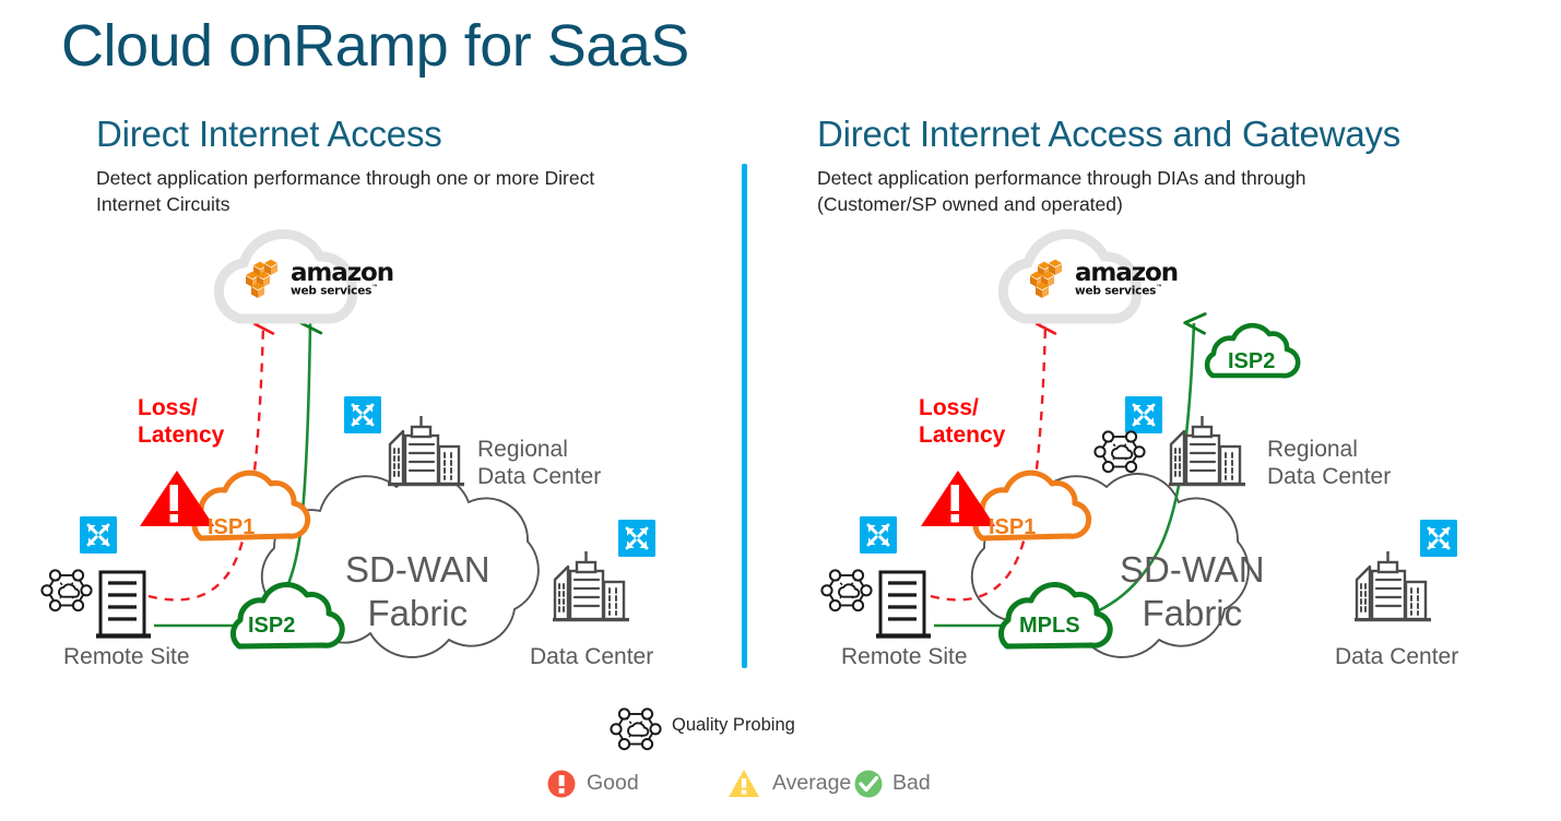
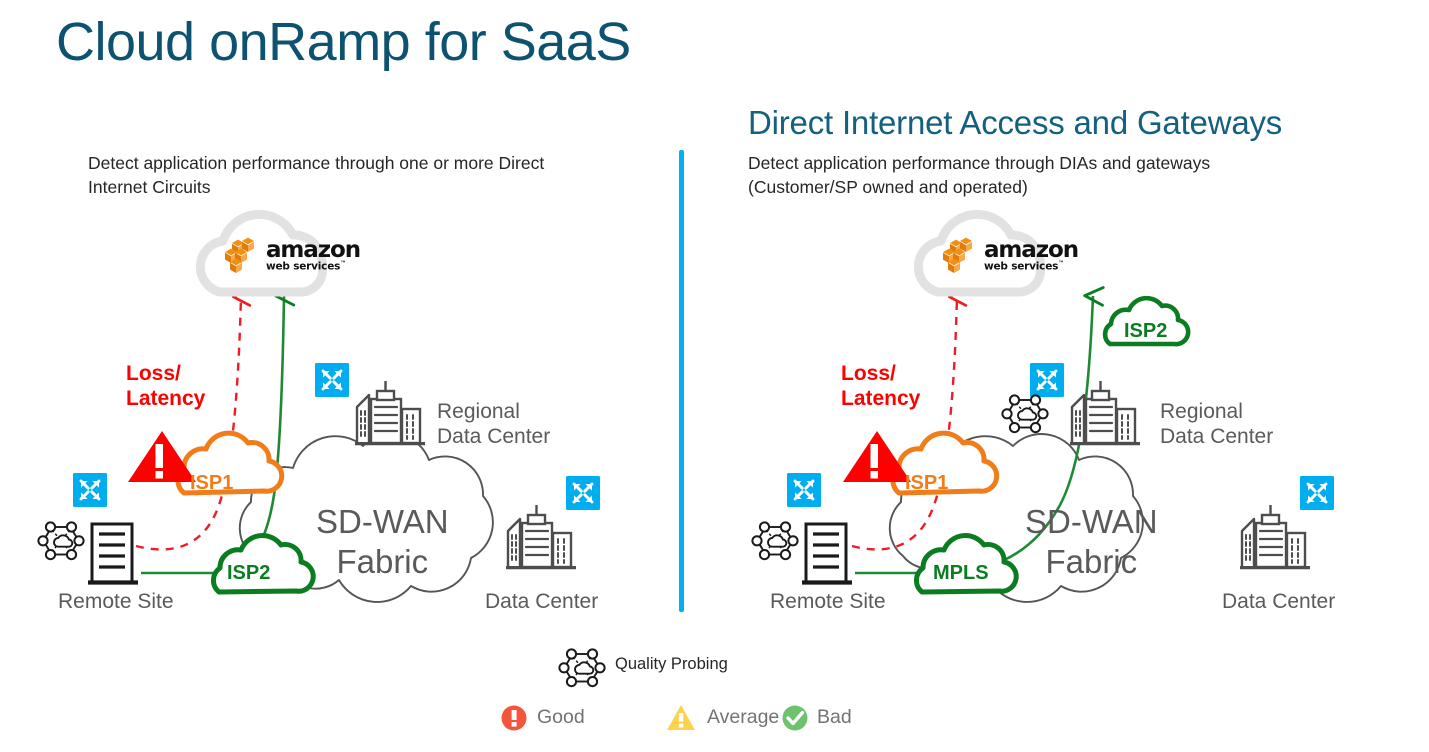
  Cloud onRamp for SaaS
- Direct Internet Access
  Detect application performance through one or more Direct Internet Circuits
  Direct Internet Access and Gateways
- Detect application performance through DIAs and through (Customer/SP owned and operated)
+ Detect application performance through DIAs and gateways (Customer/SP owned and operated)
  amazon
  web services
  Loss/
  Latency
  ISP1
  ISP2
  SD-WAN
  Fabric
  Remote Site
  Regional
  Data Center
  Data Center
  amazon
  web services
  Loss/
  Latency
  ISP1
  MPLS
  ISP2
  SD-WAN
  Fabric
  Remote Site
  Regional
  Data Center
  Data Center
  Quality Probing
  Good
  Average
  Bad
